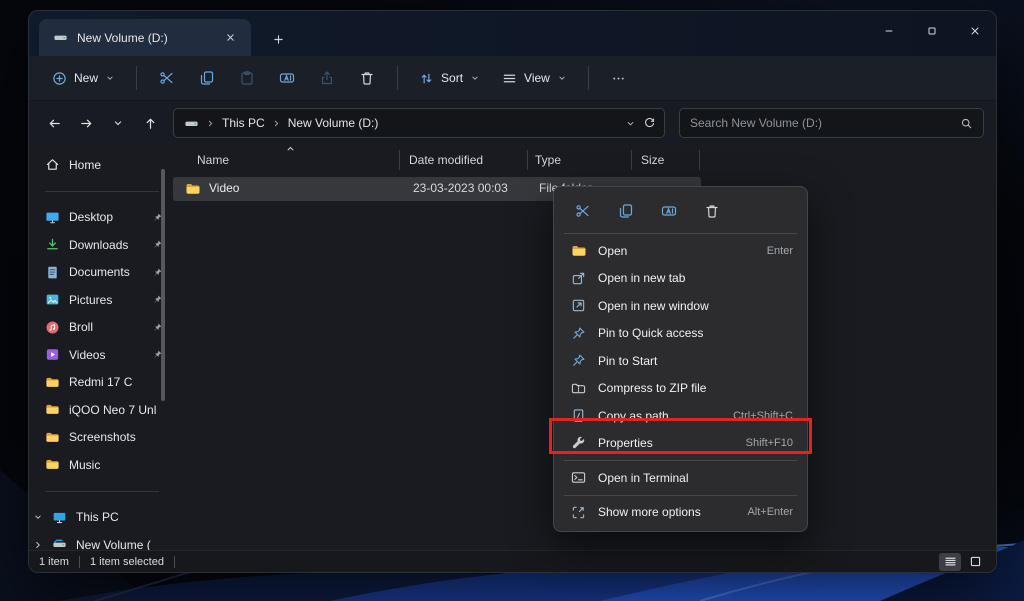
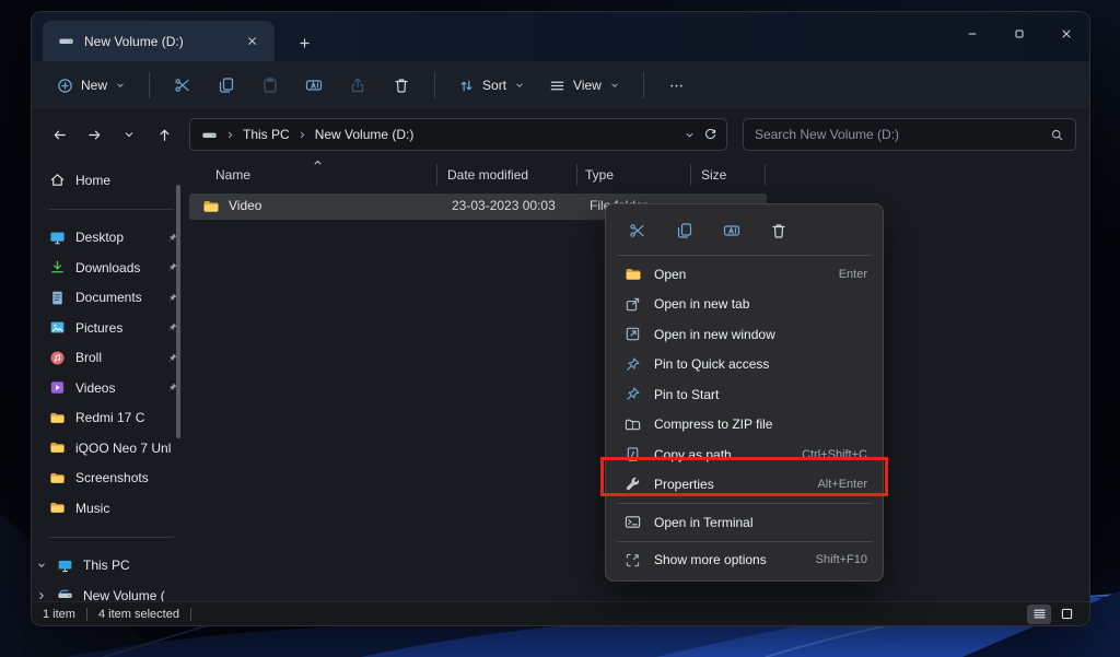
  New Volume (D:)
  New
  Sort
  View
  This PC
  New Volume (D:)
  Search New Volume (D:)
  Home
  Desktop
  Downloads
  Documents
  Pictures
  Broll
  Videos
  Redmi 17 C
  iQOO Neo 7 Unl
  Screenshots
  Music
  This PC
  New Volume (
  Name
  Date modified
  Type
  Size
  Video
  23-03-2023 00:03
  1 item
- 1 item selected
+ 4 item selected
  Open
  Enter
  Open in new tab
  Open in new window
  Pin to Quick access
  Pin to Start
  Compress to ZIP file
  Copy as path
  Ctrl+Shift+C
  Properties
- Shift+F10
+ Alt+Enter
  Open in Terminal
  Show more options
- Alt+Enter
+ Shift+F10
